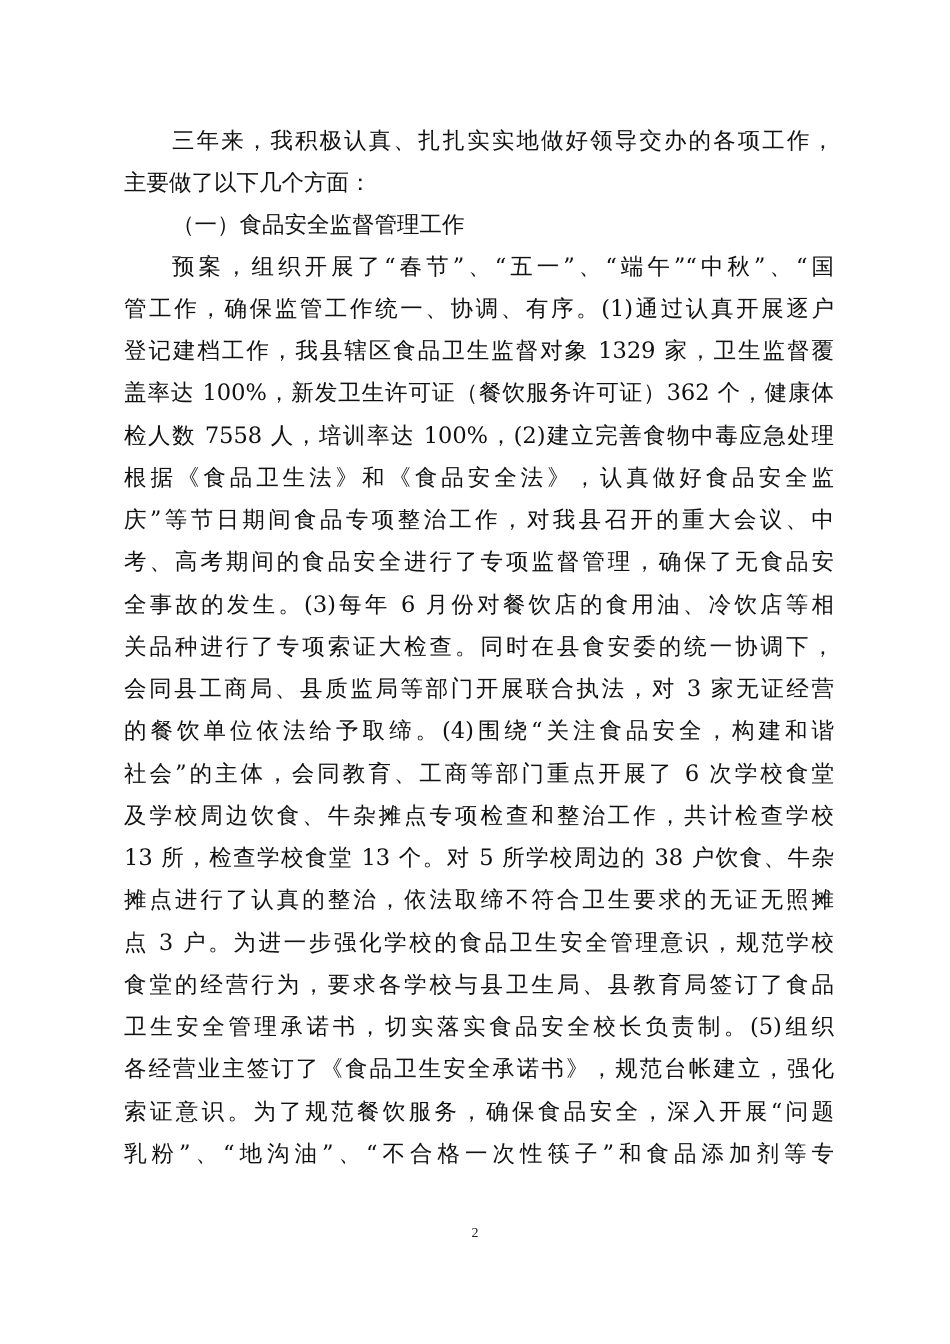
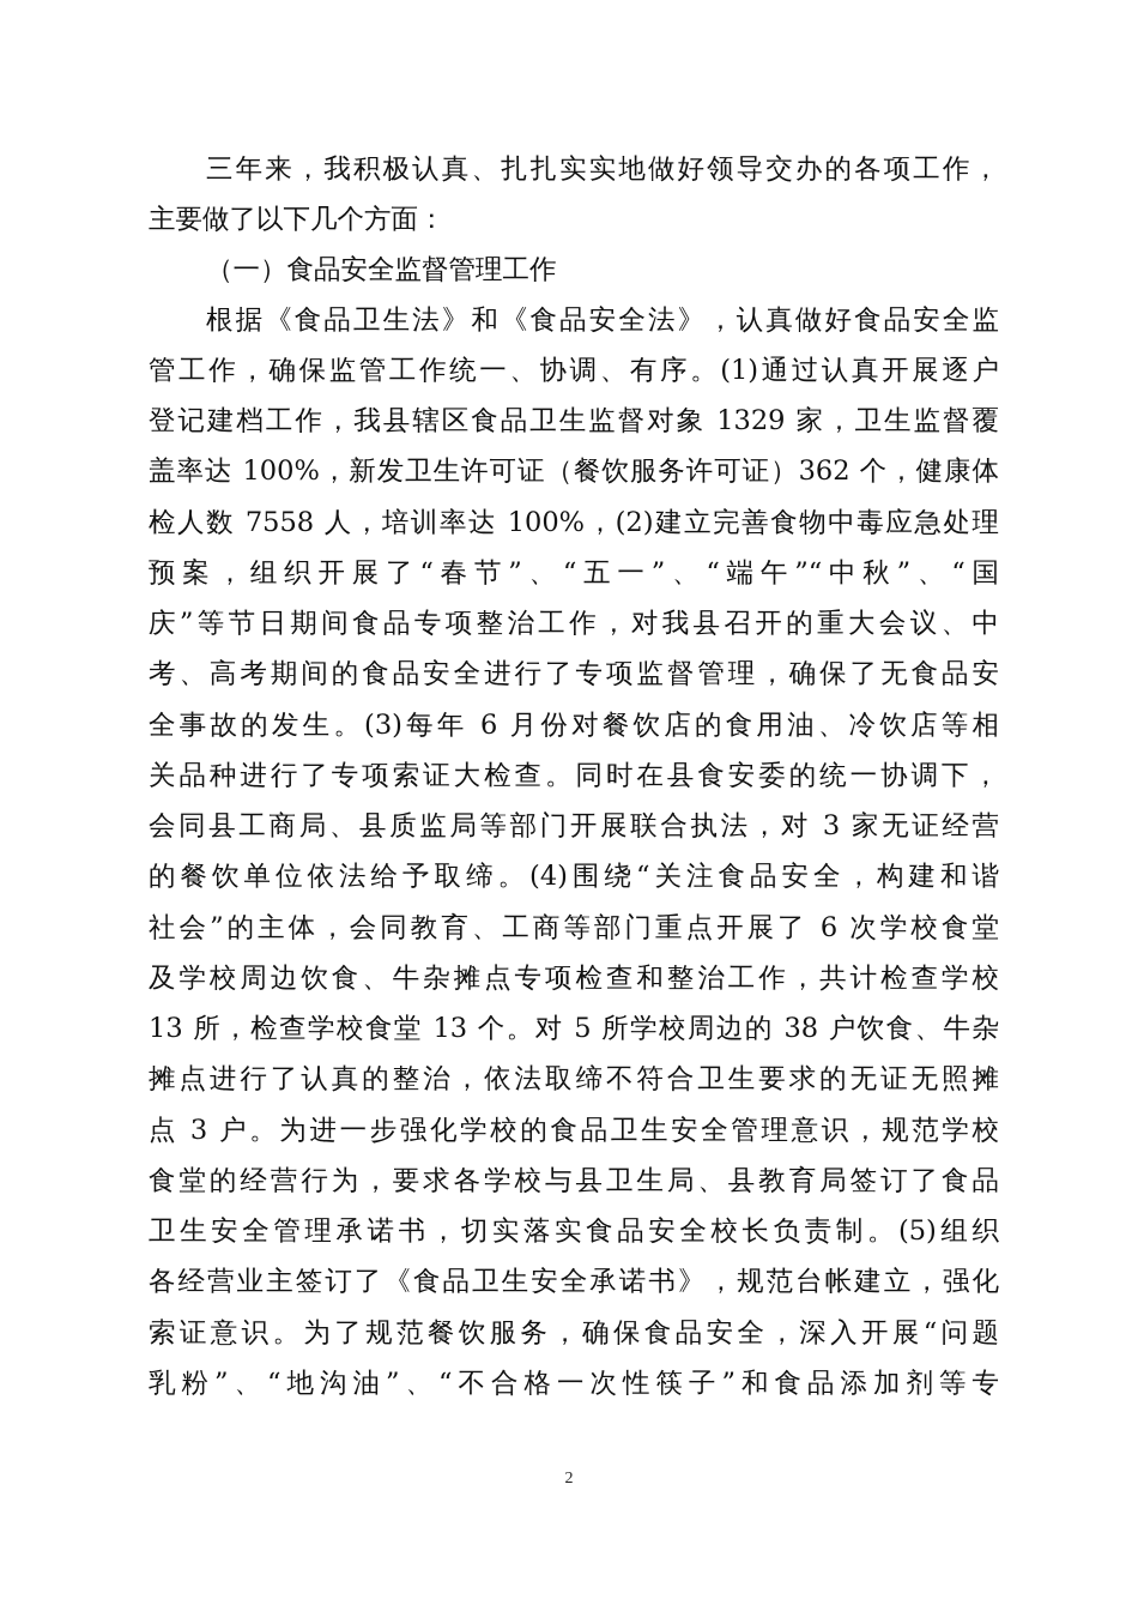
  三年来，我积极认真、扎扎实实地做好领导交办的各项工作，
  主要做了以下几个方面：
  （一）食品安全监督管理工作
- 预案，组织开展了“春节”、“五一”、“端午”“中秋”、“国
+ 根据《食品卫生法》和《食品安全法》，认真做好食品安全监
  管工作，确保监管工作统一、协调、有序。(1)通过认真开展逐户
  登记建档工作，我县辖区食品卫生监督对象 1329 家，卫生监督覆
  盖率达 100%，新发卫生许可证（餐饮服务许可证）362 个，健康体
  检人数 7558 人，培训率达 100%，(2)建立完善食物中毒应急处理
- 根据《食品卫生法》和《食品安全法》，认真做好食品安全监
+ 预案，组织开展了“春节”、“五一”、“端午”“中秋”、“国
  庆”等节日期间食品专项整治工作，对我县召开的重大会议、中
  考、高考期间的食品安全进行了专项监督管理，确保了无食品安
  全事故的发生。(3)每年 6 月份对餐饮店的食用油、冷饮店等相
  关品种进行了专项索证大检查。同时在县食安委的统一协调下，
  会同县工商局、县质监局等部门开展联合执法，对 3 家无证经营
  的餐饮单位依法给予取缔。(4)围绕“关注食品安全，构建和谐
  社会”的主体，会同教育、工商等部门重点开展了 6 次学校食堂
  及学校周边饮食、牛杂摊点专项检查和整治工作，共计检查学校
  13 所，检查学校食堂 13 个。对 5 所学校周边的 38 户饮食、牛杂
  摊点进行了认真的整治，依法取缔不符合卫生要求的无证无照摊
  点 3 户。为进一步强化学校的食品卫生安全管理意识，规范学校
  食堂的经营行为，要求各学校与县卫生局、县教育局签订了食品
  卫生安全管理承诺书，切实落实食品安全校长负责制。(5)组织
  各经营业主签订了《食品卫生安全承诺书》，规范台帐建立，强化
  索证意识。为了规范餐饮服务，确保食品安全，深入开展“问题
  乳粉”、“地沟油”、“不合格一次性筷子”和食品添加剂等专
  2
